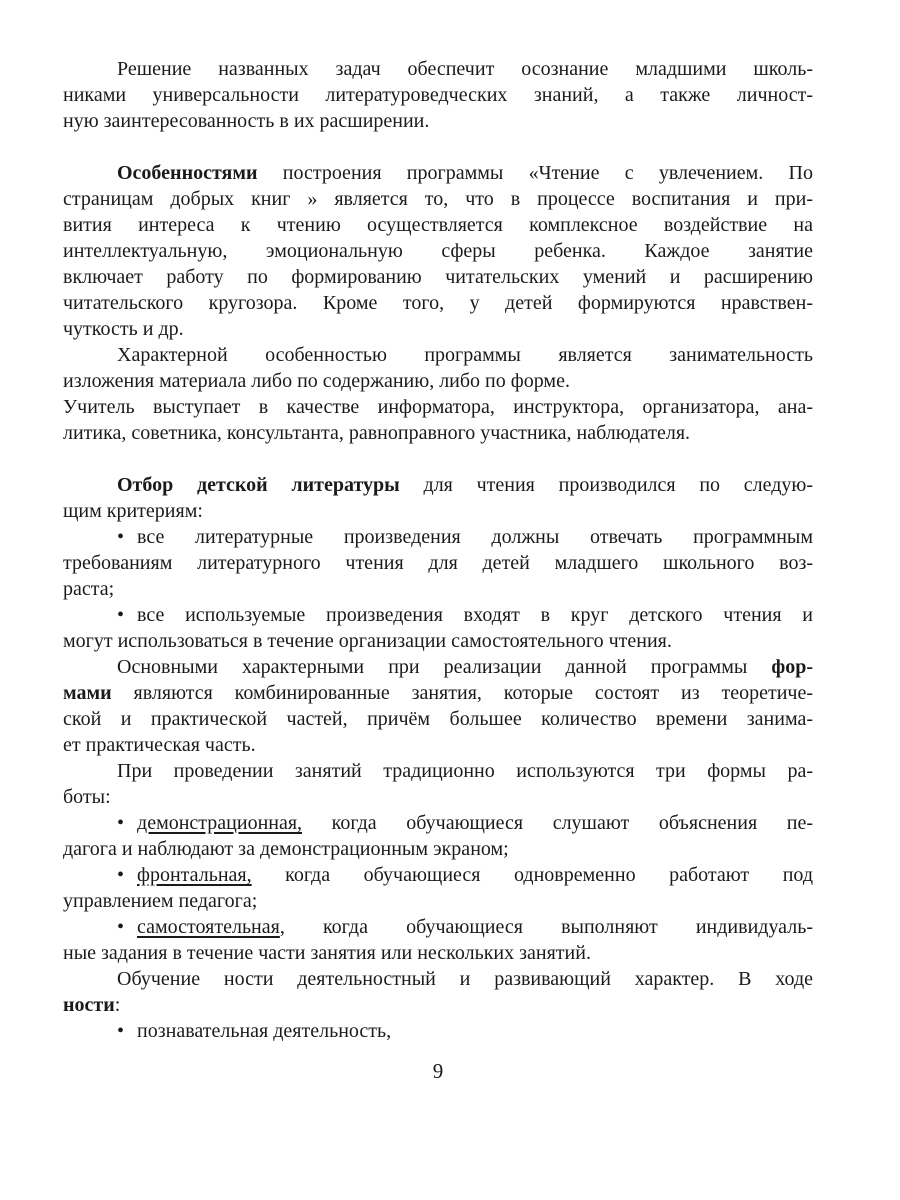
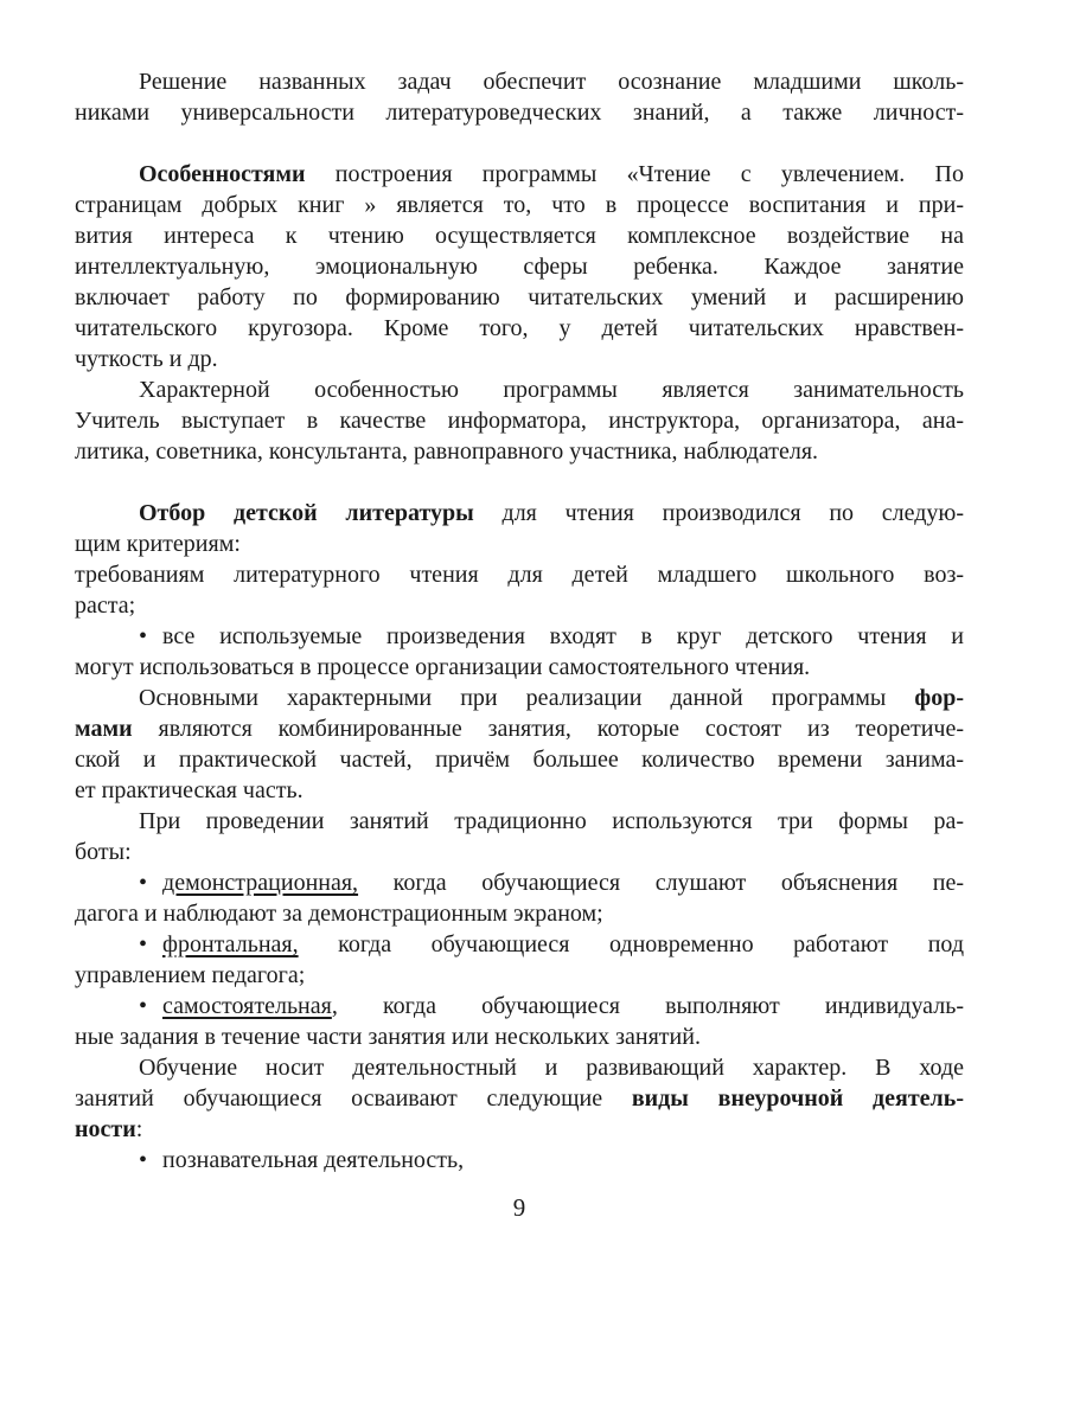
  Решение названных задач обеспечит осознание младшими школь-
  никами универсальности литературоведческих знаний, а также личност-
- ную заинтересованность в их расширении.
  Особенностями построения программы «Чтение с увлечением. По
  страницам добрых книг » является то, что в процессе воспитания и при-
  вития интереса к чтению осуществляется комплексное воздействие на
  интеллектуальную, эмоциональную сферы ребенка. Каждое занятие
  включает работу по формированию читательских умений и расширению
- читательского кругозора. Кроме того, у детей формируются нравствен-
+ читательского кругозора. Кроме того, у детей читательских нравствен-
  чуткость и др.
  Характерной особенностью программы является занимательность
- изложения материала либо по содержанию, либо по форме.
  Учитель выступает в качестве информатора, инструктора, организатора, ана-
  литика, советника, консультанта, равноправного участника, наблюдателя.
  Отбор детской литературы для чтения производился по следую-
  щим критериям:
- • все литературные произведения должны отвечать программным
  требованиям литературного чтения для детей младшего школьного воз-
  раста;
  • все используемые произведения входят в круг детского чтения и
- могут использоваться в течение организации самостоятельного чтения.
+ могут использоваться в процессе организации самостоятельного чтения.
  Основными характерными при реализации данной программы фор-
  мами являются комбинированные занятия, которые состоят из теоретиче-
  ской и практической частей, причём большее количество времени занима-
  ет практическая часть.
  При проведении занятий традиционно используются три формы ра-
  боты:
  • демонстрационная, когда обучающиеся слушают объяснения пе-
  дагога и наблюдают за демонстрационным экраном;
  • фронтальная, когда обучающиеся одновременно работают под
  управлением педагога;
  • самостоятельная, когда обучающиеся выполняют индивидуаль-
  ные задания в течение части занятия или нескольких занятий.
- Обучение ности деятельностный и развивающий характер. В ходе
+ Обучение носит деятельностный и развивающий характер. В ходе
+ занятий обучающиеся осваивают следующие виды внеурочной деятель-
  ности:
  • познавательная деятельность,
  9
